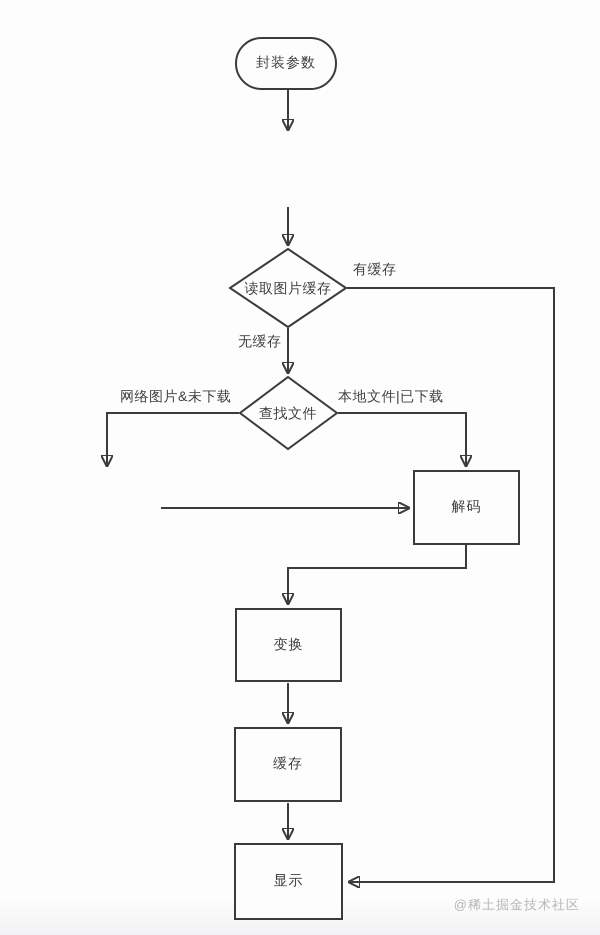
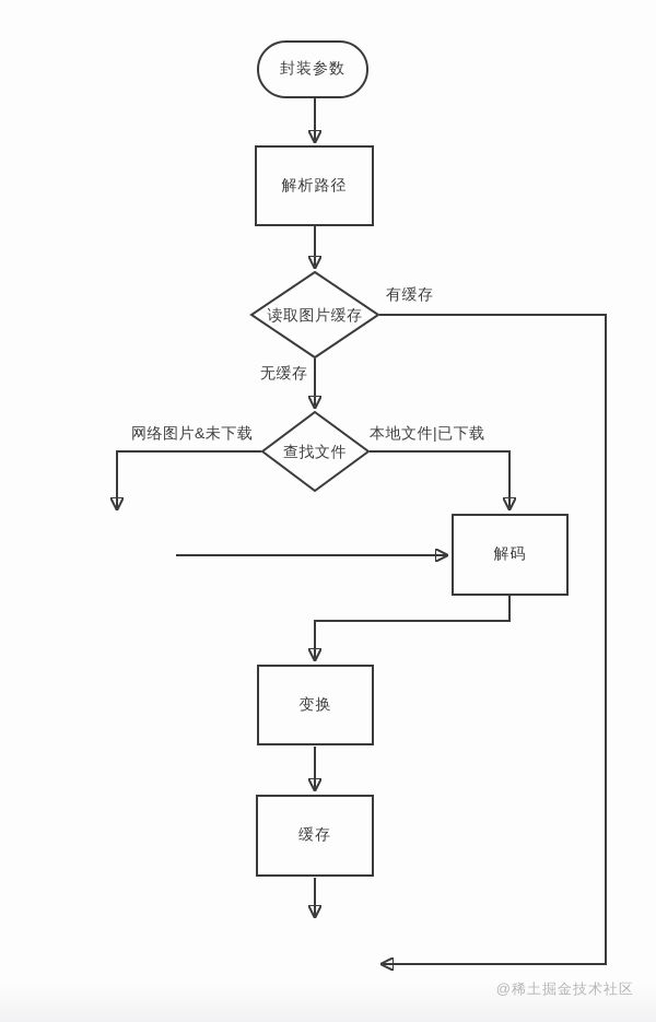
  封装参数
+ 解析路径
  读取图片缓存
  查找文件
  解码
  变换
  缓存
- 显示
  有缓存
  无缓存
  网络图片&未下载
  本地文件|已下载
  @稀土掘金技术社区
